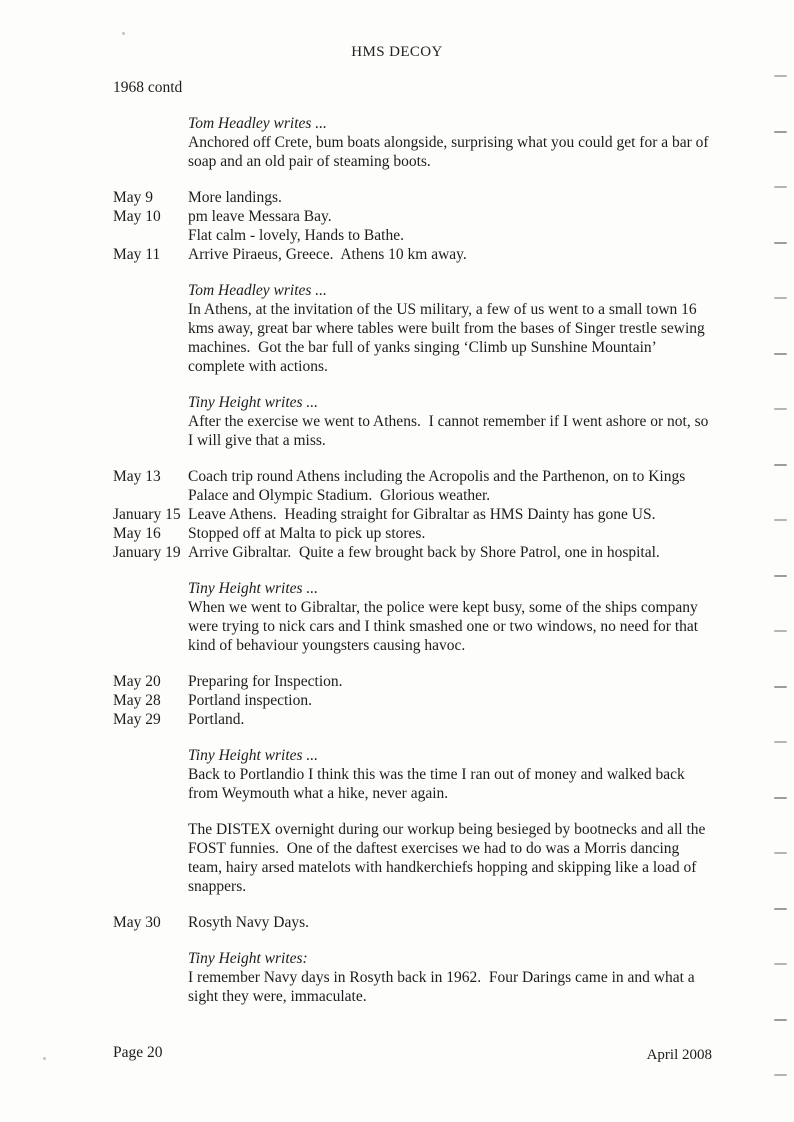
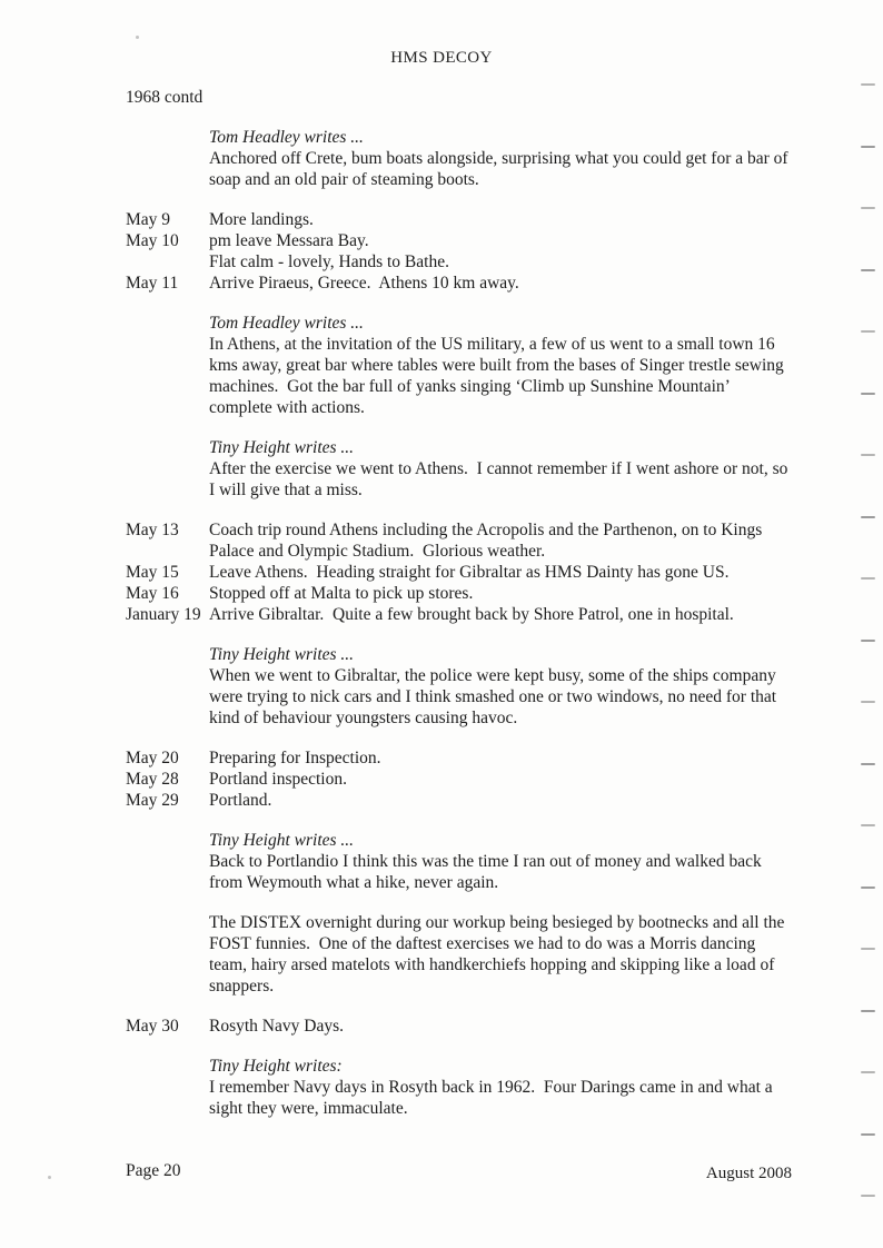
  HMS DECOY
  1968 contd
  Tom Headley writes ...
  Anchored off Crete, bum boats alongside, surprising what you could get for a bar of soap and an old pair of steaming boots.
  May 9
  More landings.
  May 10
  pm leave Messara Bay.
  Flat calm - lovely, Hands to Bathe.
  May 11
  Arrive Piraeus, Greece. Athens 10 km away.
  Tom Headley writes ...
  In Athens, at the invitation of the US military, a few of us went to a small town 16 kms away, great bar where tables were built from the bases of Singer trestle sewing machines. Got the bar full of yanks singing ‘Climb up Sunshine Mountain’ complete with actions.
  Tiny Height writes ...
  After the exercise we went to Athens. I cannot remember if I went ashore or not, so I will give that a miss.
  May 13
  Coach trip round Athens including the Acropolis and the Parthenon, on to Kings Palace and Olympic Stadium. Glorious weather.
- January 15
+ May 15
  Leave Athens. Heading straight for Gibraltar as HMS Dainty has gone US.
  May 16
  Stopped off at Malta to pick up stores.
  January 19
  Arrive Gibraltar. Quite a few brought back by Shore Patrol, one in hospital.
  Tiny Height writes ...
  When we went to Gibraltar, the police were kept busy, some of the ships company were trying to nick cars and I think smashed one or two windows, no need for that kind of behaviour youngsters causing havoc.
  May 20
  Preparing for Inspection.
  May 28
  Portland inspection.
  May 29
  Portland.
  Tiny Height writes ...
  Back to Portlandio I think this was the time I ran out of money and walked back from Weymouth what a hike, never again.
  The DISTEX overnight during our workup being besieged by bootnecks and all the FOST funnies. One of the daftest exercises we had to do was a Morris dancing team, hairy arsed matelots with handkerchiefs hopping and skipping like a load of snappers.
  May 30
  Rosyth Navy Days.
  Tiny Height writes:
  I remember Navy days in Rosyth back in 1962. Four Darings came in and what a sight they were, immaculate.
  Page 20
- April 2008
+ August 2008
